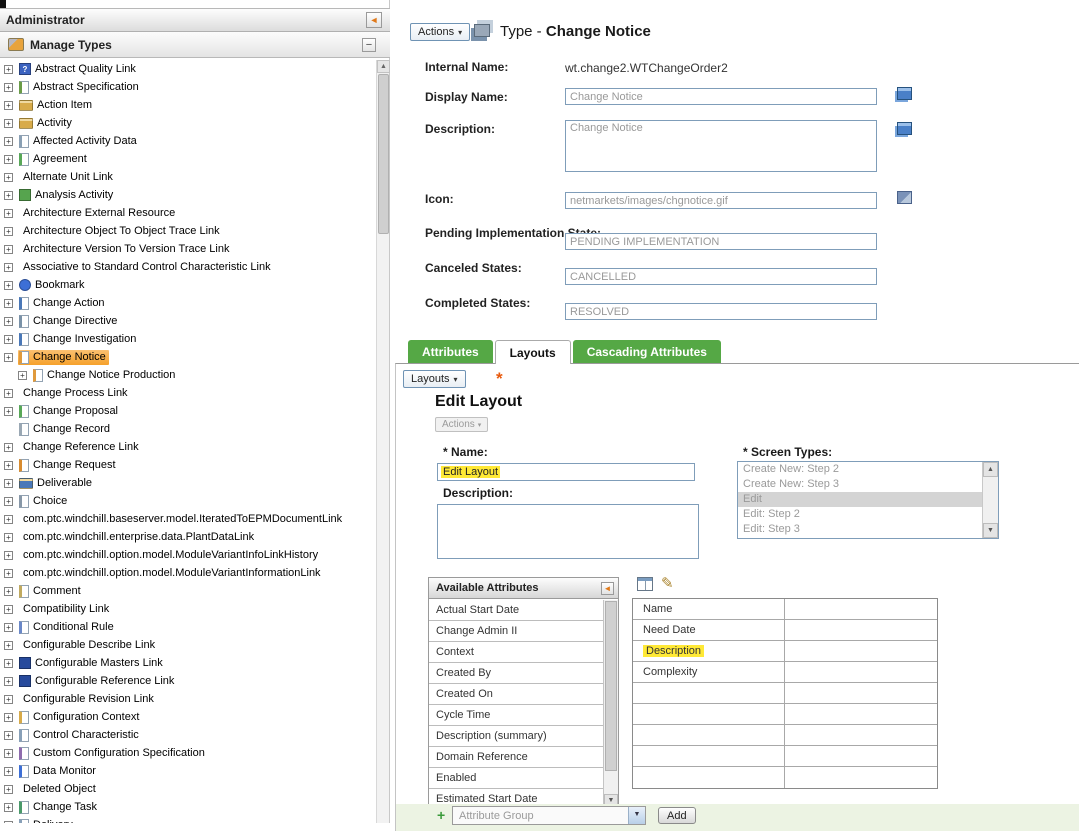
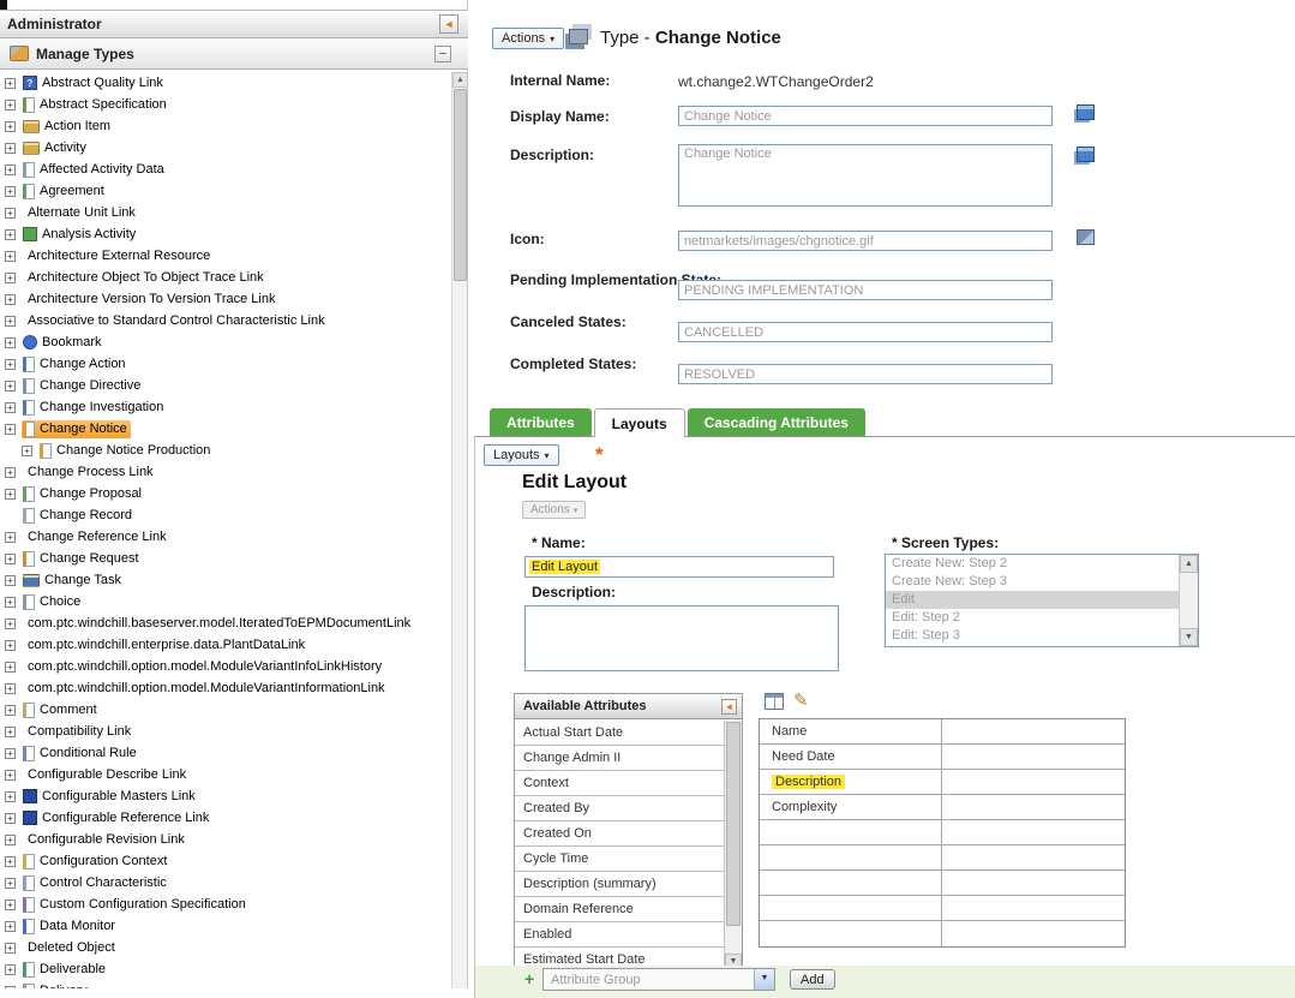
  Administrator
  ◄
  Manage Types
  −
  +
  ?
  Abstract Quality Link
  +
  Abstract Specification
  +
  Action Item
  +
  Activity
  +
  Affected Activity Data
  +
  Agreement
  +
  Alternate Unit Link
  +
  Analysis Activity
  +
  Architecture External Resource
  +
  Architecture Object To Object Trace Link
  +
  Architecture Version To Version Trace Link
  +
  Associative to Standard Control Characteristic Link
  +
  Bookmark
  +
  Change Action
  +
  Change Directive
  +
  Change Investigation
  +
  Change Notice
  +
  Change Notice Production
  +
  Change Process Link
  +
  Change Proposal
  Change Record
  +
  Change Reference Link
  +
  Change Request
  +
- Deliverable
+ Change Task
  +
  Choice
  +
  com.ptc.windchill.baseserver.model.IteratedToEPMDocumentLink
  +
  com.ptc.windchill.enterprise.data.PlantDataLink
  +
  com.ptc.windchill.option.model.ModuleVariantInfoLinkHistory
  +
  com.ptc.windchill.option.model.ModuleVariantInformationLink
  +
  Comment
  +
  Compatibility Link
  +
  Conditional Rule
  +
  Configurable Describe Link
  +
  Configurable Masters Link
  +
  Configurable Reference Link
  +
  Configurable Revision Link
  +
  Configuration Context
  +
  Control Characteristic
  +
  Custom Configuration Specification
  +
  Data Monitor
  +
  Deleted Object
  +
- Change Task
+ Deliverable
  Actions
  ▾
  Type - Change Notice
  Internal Name:
  wt.change2.WTChangeOrder2
  Display Name:
  Change Notice
  Description:
  Change Notice
  Icon:
  netmarkets/images/chgnotice.gif
  Pending Implementation
  PENDING IMPLEMENTATION
  Canceled States:
  CANCELLED
  Completed States:
  RESOLVED
  Attributes
  Layouts
  Cascading Attributes
  Layouts
  ▾
  *
  Edit Layout
  Actions
  * Name:
  Edit Layout
  Description:
  * Screen Types:
  Create New: Step 2
  Create New: Step 3
  Edit
  Edit: Step 2
  Edit: Step 3
  Available Attributes
  ◄
  Actual Start Date
  Change Admin II
  Context
  Created By
  Created On
  Cycle Time
  Description (summary)
  Domain Reference
  Enabled
  Estimated Start Date
  ✎
  Name
  Need Date
  Description
  Complexity
  +
  Attribute Group
  Add
